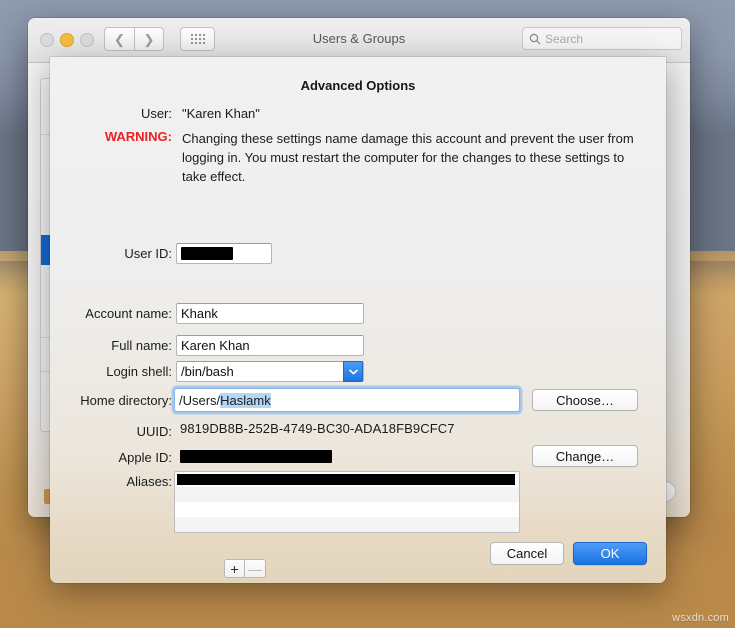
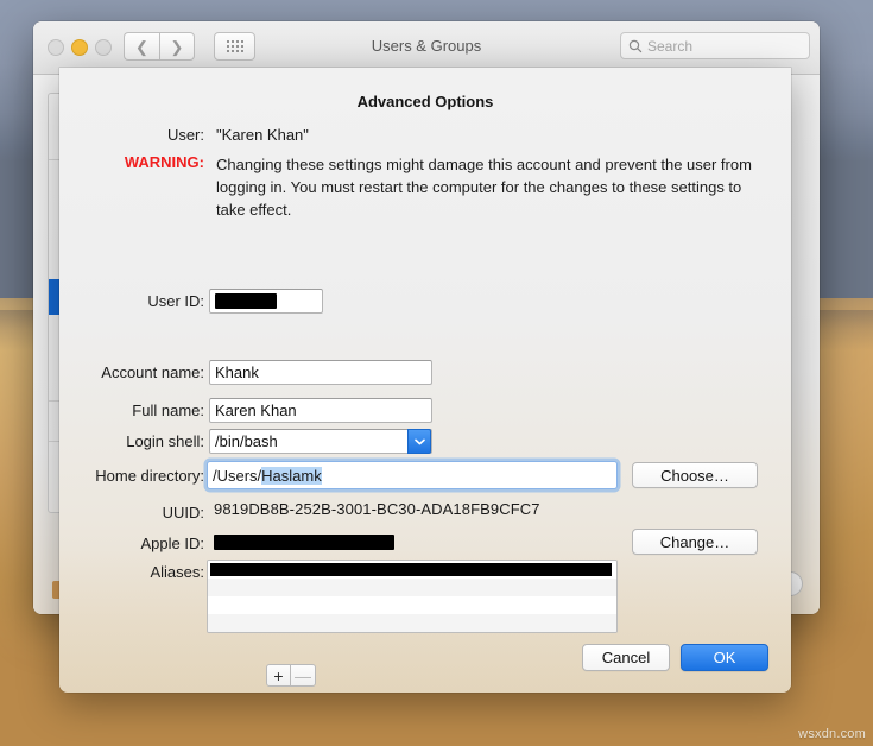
  ❮
  ❯
  Users & Groups
  Search
  Advanced Options
  User:
  "Karen Khan"
  WARNING:
- Changing these settings name damage this account and prevent the user from logging in. You must restart the computer for the changes to these settings to take effect.
+ Changing these settings might damage this account and prevent the user from logging in. You must restart the computer for the changes to these settings to take effect.
  User ID:
  Account name:
  Khank
  Full name:
  Karen Khan
  Login shell:
  /bin/bash
  Home directory:
  /Users/
  Haslamk
  Choose…
  UUID:
- 9819DB8B-252B-4749-BC30-ADA18FB9CFC7
+ 9819DB8B-252B-3001-BC30-ADA18FB9CFC7
  Apple ID:
  Change…
  Aliases:
  +
  —
  Cancel
  OK
  wsxdn.com
